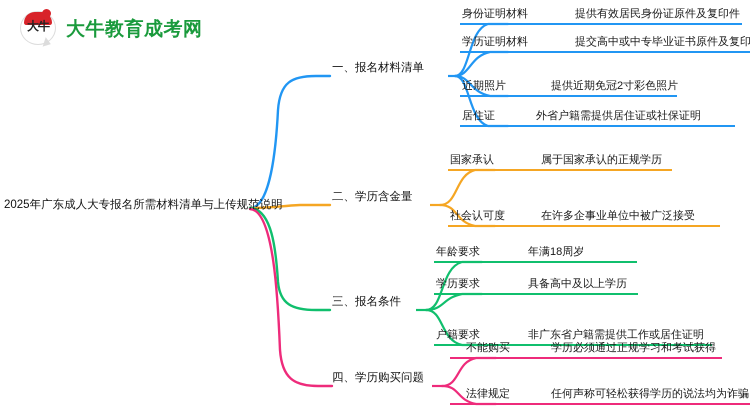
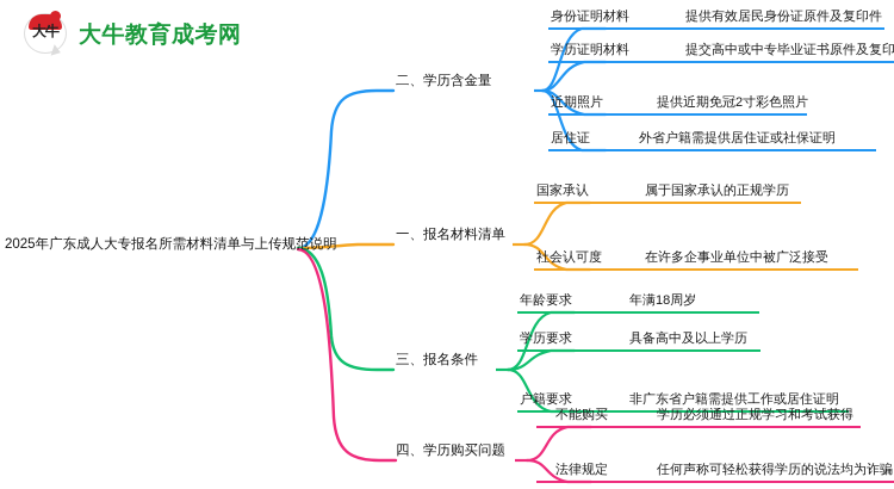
  大牛
  大牛教育成考网
  2025年广东成人大专报名所需材料清单与上传规范说明
- 一、报名材料清单
+ 二、学历含金量
  身份证明材料
  提供有效居民身份证原件及复印件
  学历证明材料
  提交高中或中专毕业证书原件及复印
  近期照片
  提供近期免冠2寸彩色照片
  居住证
  外省户籍需提供居住证或社保证明
- 二、学历含金量
+ 一、报名材料清单
  国家承认
  属于国家承认的正规学历
  社会认可度
  在许多企事业单位中被广泛接受
  三、报名条件
  年龄要求
  年满18周岁
  学历要求
  具备高中及以上学历
  户籍要求
  非广东省户籍需提供工作或居住证明
  四、学历购买问题
  不能购买
  学历必须通过正规学习和考试获得
  法律规定
  任何声称可轻松获得学历的说法均为诈骗
